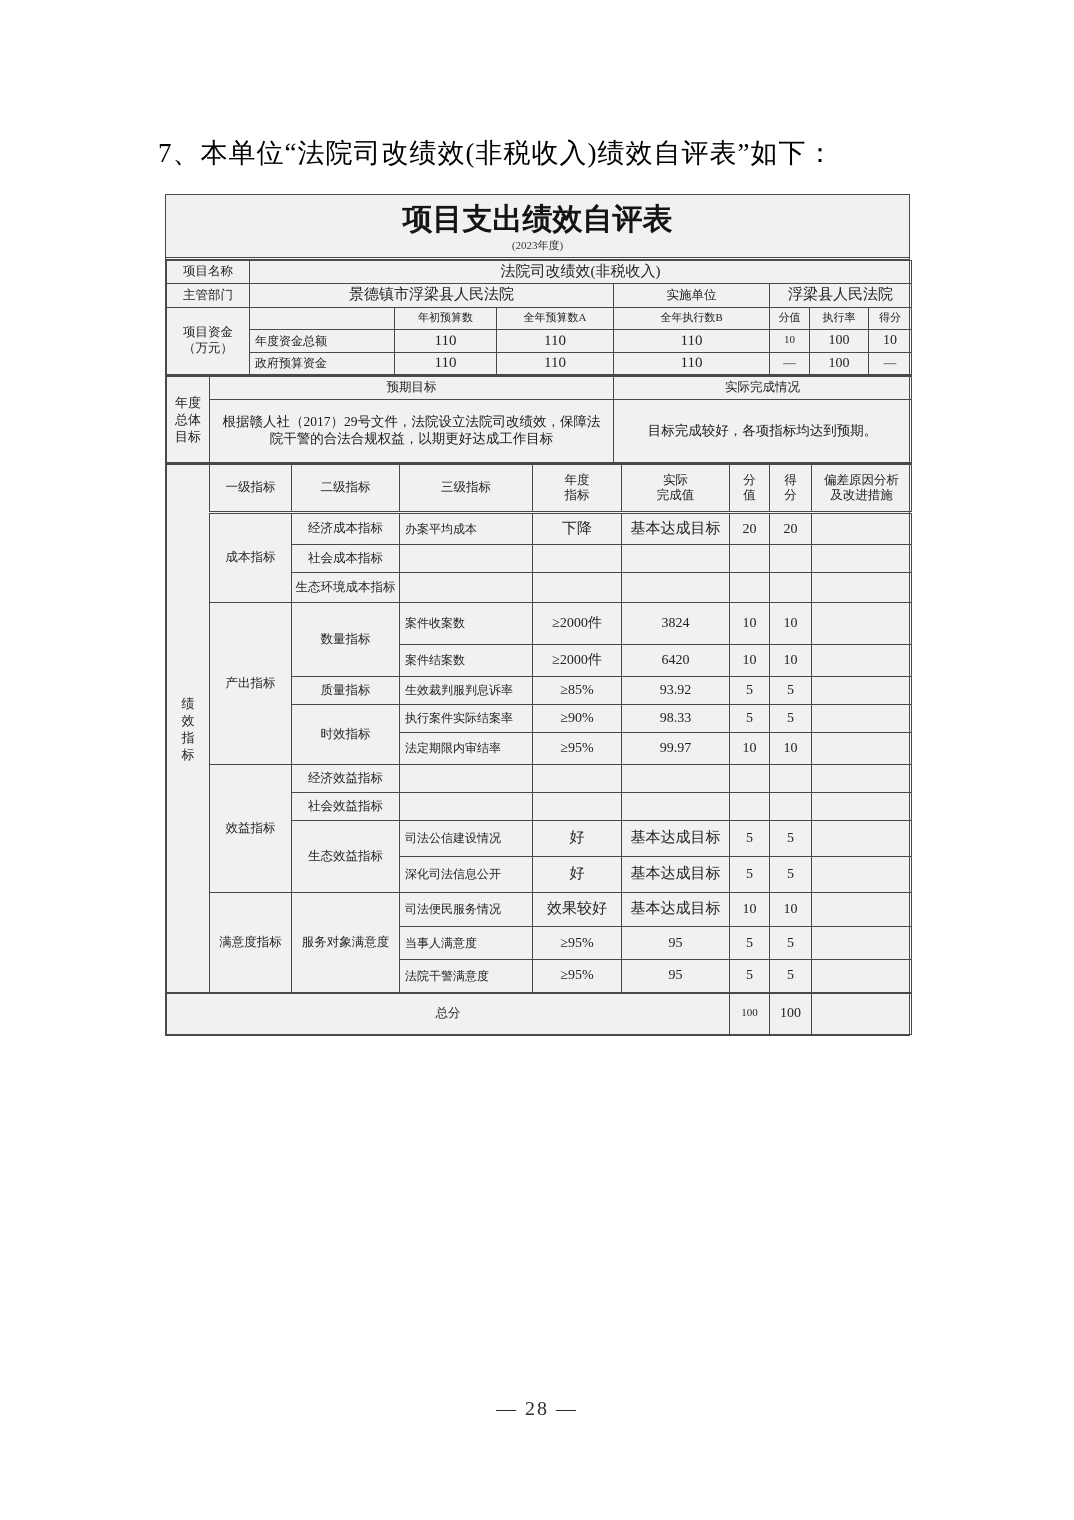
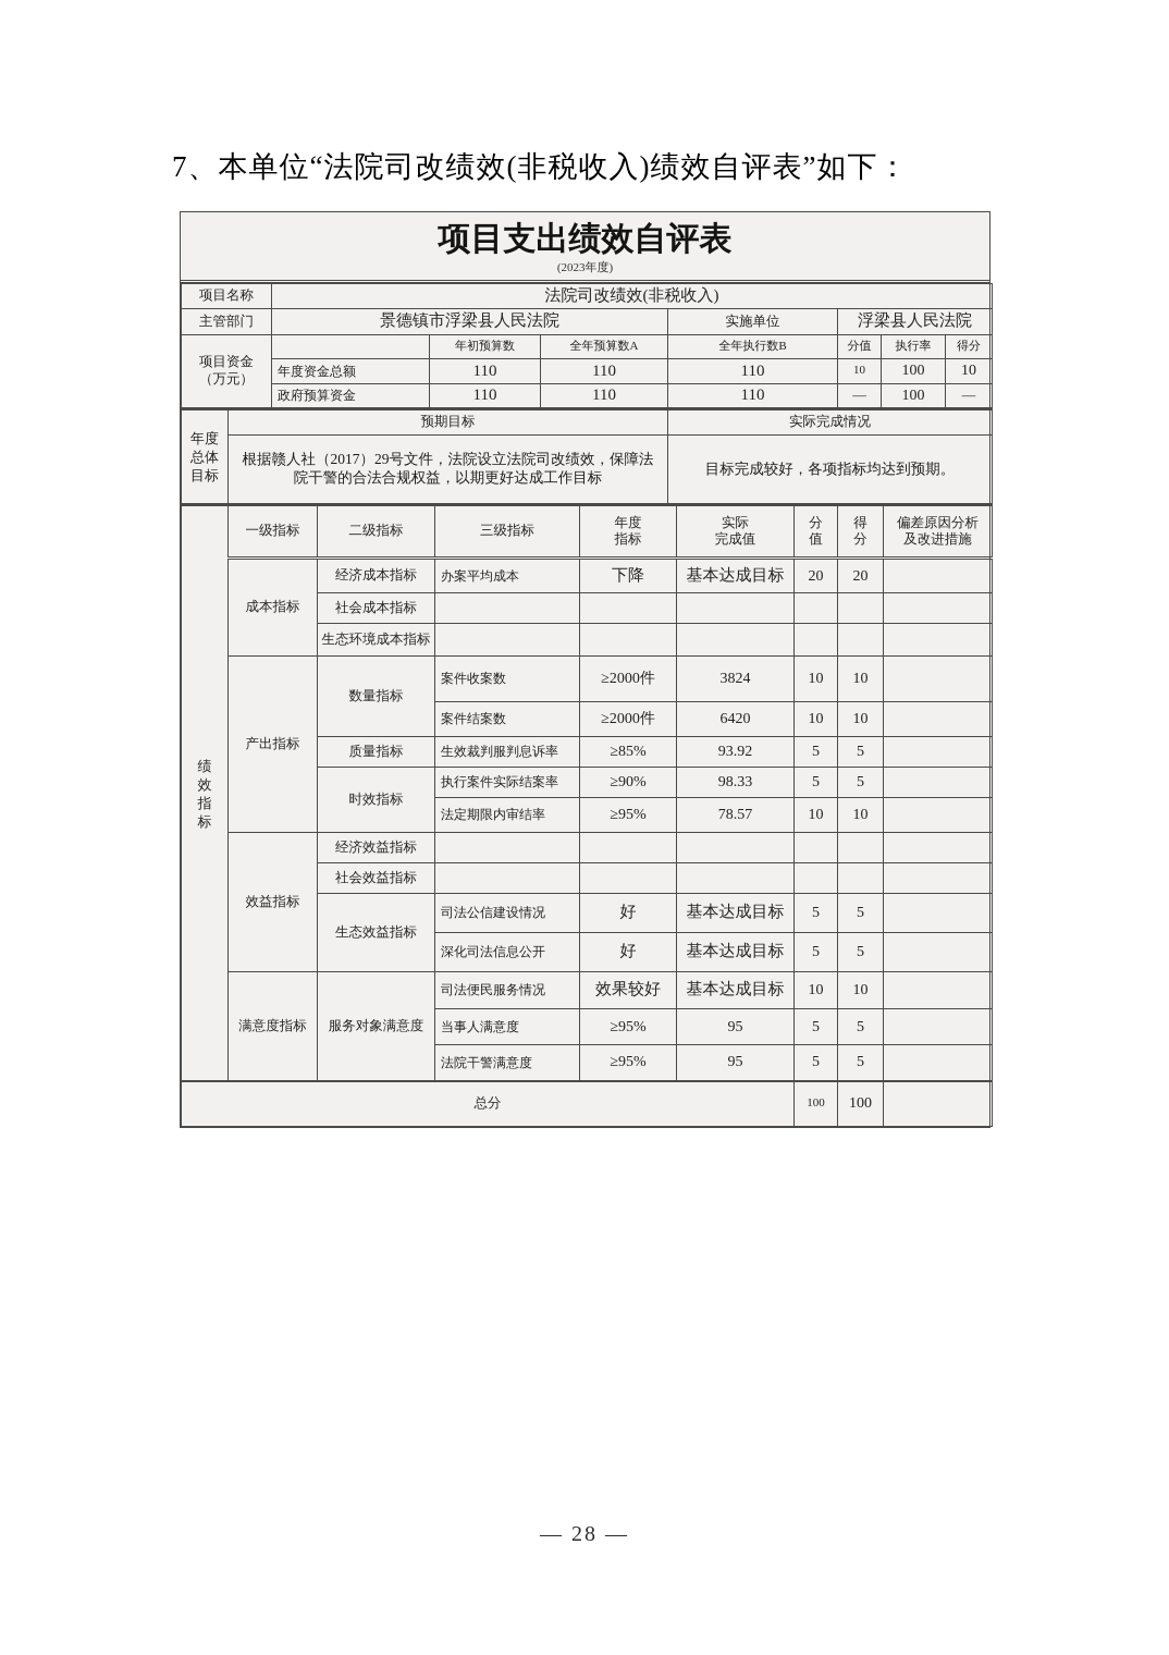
  7、本单位“法院司改绩效(非税收入)绩效自评表”如下：
  项目支出绩效自评表
  (2023年度)
  项目名称	法院司改绩效(非税收入)
  主管部门	景德镇市浮梁县人民法院	实施单位	浮梁县人民法院
  项目资金 （万元）		年初预算数	全年预算数A	全年执行数B	分值	执行率	得分
  年度资金总额	110	110	110	10	100	10
  政府预算资金	110	110	110	—	100	—
  年度 总体 目标	预期目标	实际完成情况
  根据赣人社（2017）29号文件，法院设立法院司改绩效，保障法院干警的合法合规权益，以期更好达成工作目标	目标完成较好，各项指标均达到预期。
  绩 效 指 标	一级指标	二级指标	三级指标	年度 指标	实际 完成值	分 值	得 分	偏差原因分析 及改进措施
  成本指标	经济成本指标	办案平均成本	下降	基本达成目标	20	20
  社会成本指标
  生态环境成本指标
  产出指标	数量指标	案件收案数	≥2000件	3824	10	10
  案件结案数	≥2000件	6420	10	10
  质量指标	生效裁判服判息诉率	≥85%	93.92	5	5
  时效指标	执行案件实际结案率	≥90%	98.33	5	5
- 法定期限内审结率	≥95%	99.97	10	10
+ 法定期限内审结率	≥95%	78.57	10	10
  效益指标	经济效益指标
  社会效益指标
  生态效益指标	司法公信建设情况	好	基本达成目标	5	5
  深化司法信息公开	好	基本达成目标	5	5
  满意度指标	服务对象满意度	司法便民服务情况	效果较好	基本达成目标	10	10
  当事人满意度	≥95%	95	5	5
  法院干警满意度	≥95%	95	5	5
  总分	100	100
  — 28 —
